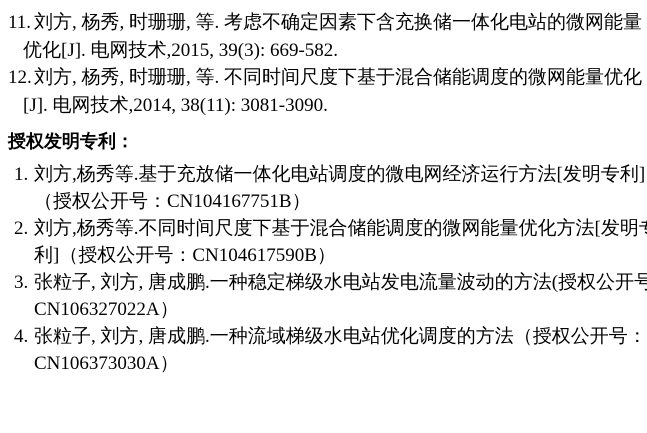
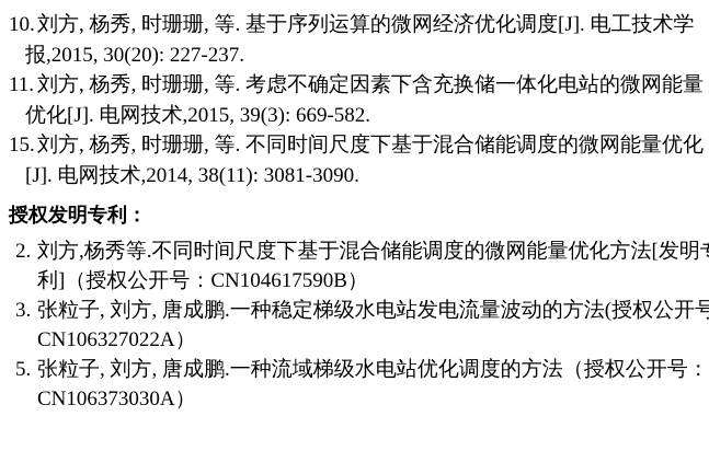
+ 10.
+ 刘方, 杨秀, 时珊珊, 等. 基于序列运算的微网经济优化调度[J]. 电工技术学
+ 报,2015, 30(20): 227-237.
  11.
  刘方, 杨秀, 时珊珊, 等. 考虑不确定因素下含充换储一体化电站的微网能量
  优化[J]. 电网技术,2015, 39(3): 669-582.
- 12.
+ 15.
  刘方, 杨秀, 时珊珊, 等. 不同时间尺度下基于混合储能调度的微网能量优化
  [J]. 电网技术,2014, 38(11): 3081-3090.
  授权发明专利：
- 1.
- 刘方,杨秀等.基于充放储一体化电站调度的微电网经济运行方法[发明专利]
- （授权公开号：CN104167751B）
  2.
  刘方,杨秀等.不同时间尺度下基于混合储能调度的微网能量优化方法[发明
  利]（授权公开号：CN104617590B）
  3.
  张粒子, 刘方, 唐成鹏.一种稳定梯级水电站发电流量波动的方法(授权公开号
  CN106327022A）
- 4.
+ 5.
  张粒子, 刘方, 唐成鹏.一种流域梯级水电站优化调度的方法（授权公开号：
  CN106373030A）
